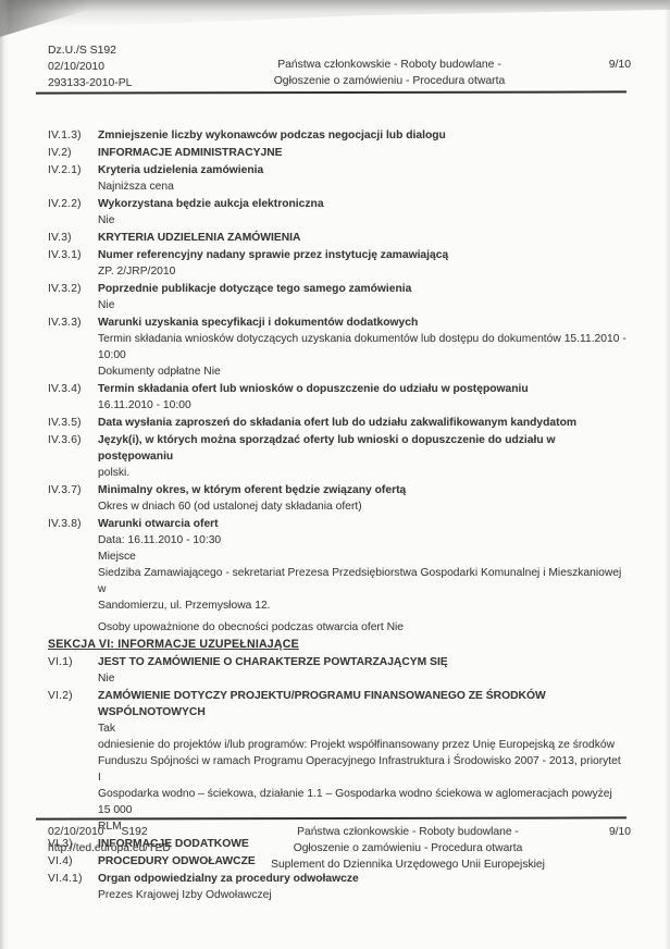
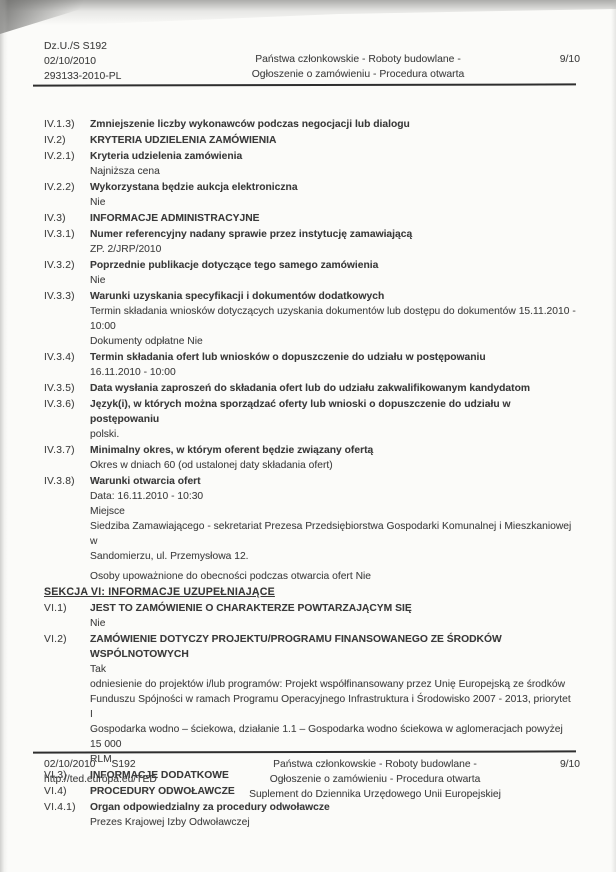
  Dz.U./S S192
  02/10/2010
  293133-2010-PL
  Państwa członkowskie - Roboty budowlane -
  Ogłoszenie o zamówieniu - Procedura otwarta
  9/10
  IV.1.3)
  Zmniejszenie liczby wykonawców podczas negocjacji lub dialogu
  IV.2)
- INFORMACJE ADMINISTRACYJNE
+ KRYTERIA UDZIELENIA ZAMÓWIENIA
  IV.2.1)
  Kryteria udzielenia zamówienia
  Najniższa cena
  IV.2.2)
  Wykorzystana będzie aukcja elektroniczna
  Nie
  IV.3)
- KRYTERIA UDZIELENIA ZAMÓWIENIA
+ INFORMACJE ADMINISTRACYJNE
  IV.3.1)
  Numer referencyjny nadany sprawie przez instytucję zamawiającą
  ZP. 2/JRP/2010
  IV.3.2)
  Poprzednie publikacje dotyczące tego samego zamówienia
  Nie
  IV.3.3)
  Warunki uzyskania specyfikacji i dokumentów dodatkowych
  Termin składania wniosków dotyczących uzyskania dokumentów lub dostępu do dokumentów 15.11.2010 -
  10:00
  Dokumenty odpłatne Nie
  IV.3.4)
  Termin składania ofert lub wniosków o dopuszczenie do udziału w postępowaniu
  16.11.2010 - 10:00
  IV.3.5)
  Data wysłania zaproszeń do składania ofert lub do udziału zakwalifikowanym kandydatom
  IV.3.6)
  Język(i), w których można sporządzać oferty lub wnioski o dopuszczenie do udziału w postępowaniu
  polski.
  IV.3.7)
  Minimalny okres, w którym oferent będzie związany ofertą
  Okres w dniach 60 (od ustalonej daty składania ofert)
  IV.3.8)
  Warunki otwarcia ofert
  Data: 16.11.2010 - 10:30
  Miejsce
  Siedziba Zamawiającego - sekretariat Prezesa Przedsiębiorstwa Gospodarki Komunalnej i Mieszkaniowej w
  Sandomierzu, ul. Przemysłowa 12.
  Osoby upoważnione do obecności podczas otwarcia ofert Nie
  SEKCJA VI: INFORMACJE UZUPEŁNIAJĄCE
  VI.1)
  JEST TO ZAMÓWIENIE O CHARAKTERZE POWTARZAJĄCYM SIĘ
  Nie
  VI.2)
  ZAMÓWIENIE DOTYCZY PROJEKTU/PROGRAMU FINANSOWANEGO ZE ŚRODKÓW
  WSPÓLNOTOWYCH
  Tak
  odniesienie do projektów i/lub programów: Projekt współfinansowany przez Unię Europejską ze środków
  Funduszu Spójności w ramach Programu Operacyjnego Infrastruktura i Środowisko 2007 - 2013, priorytet I
  Gospodarka wodno – ściekowa, działanie 1.1 – Gospodarka wodno ściekowa w aglomeracjach powyżej 15 000
  RLM.
  VI.3)
  INFORMACJE DODATKOWE
  VI.4)
  PROCEDURY ODWOŁAWCZE
  VI.4.1)
  Organ odpowiedzialny za procedury odwoławcze
  Prezes Krajowej Izby Odwoławczej
  02/10/2010 S192
  http://ted.europa.eu/TED
  Państwa członkowskie - Roboty budowlane -
  Ogłoszenie o zamówieniu - Procedura otwarta
  Suplement do Dziennika Urzędowego Unii Europejskiej
  9/10
